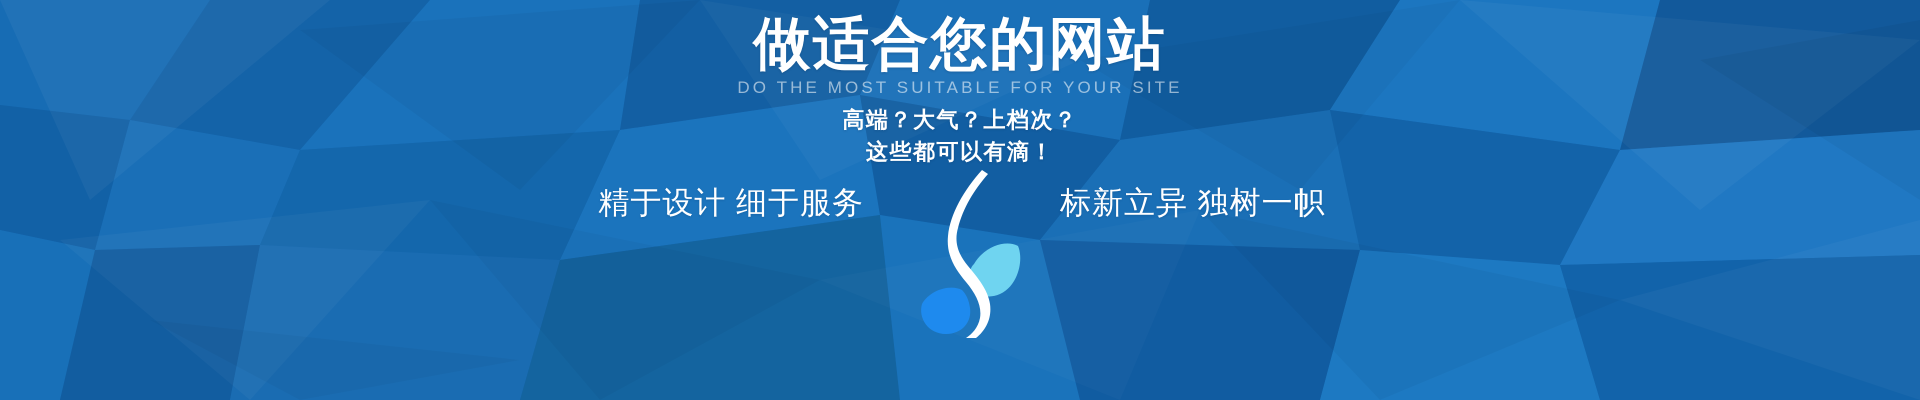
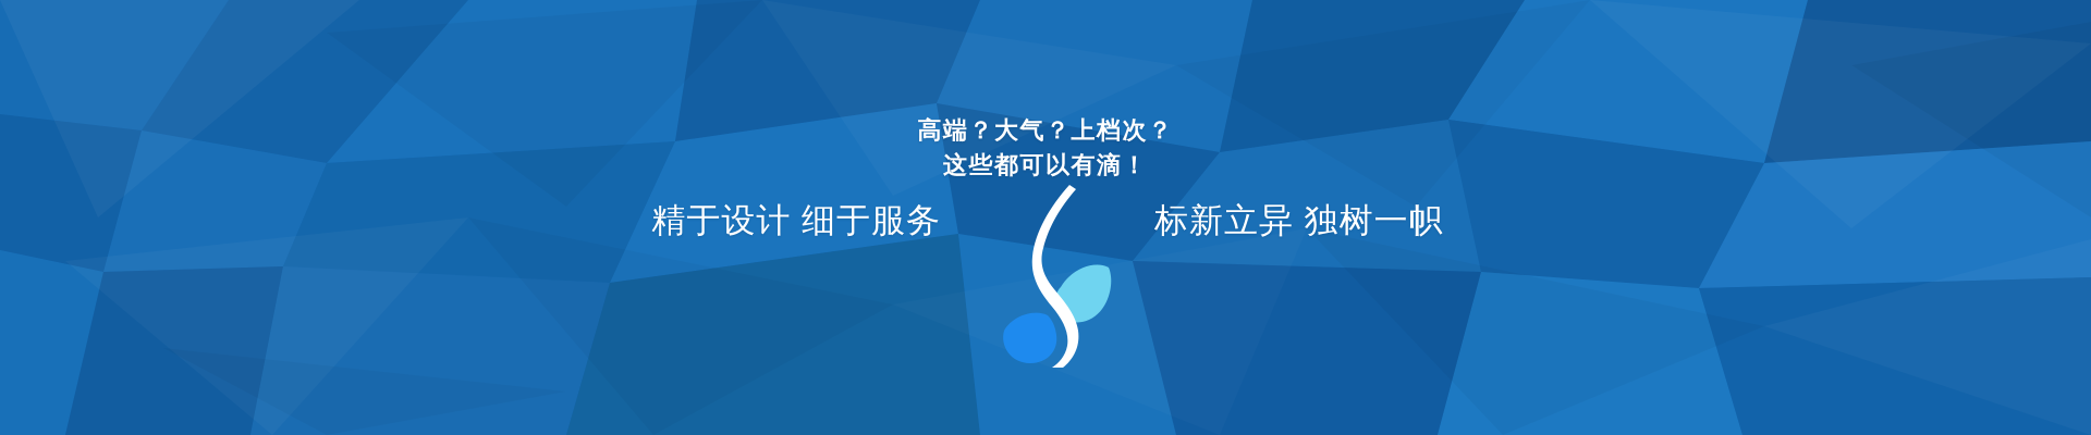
- 做适合您的网站
- DO THE MOST SUITABLE FOR YOUR SITE
  高端？大气？上档次？
  这些都可以有滴！
  精于设计 细于服务
  标新立异 独树一帜
